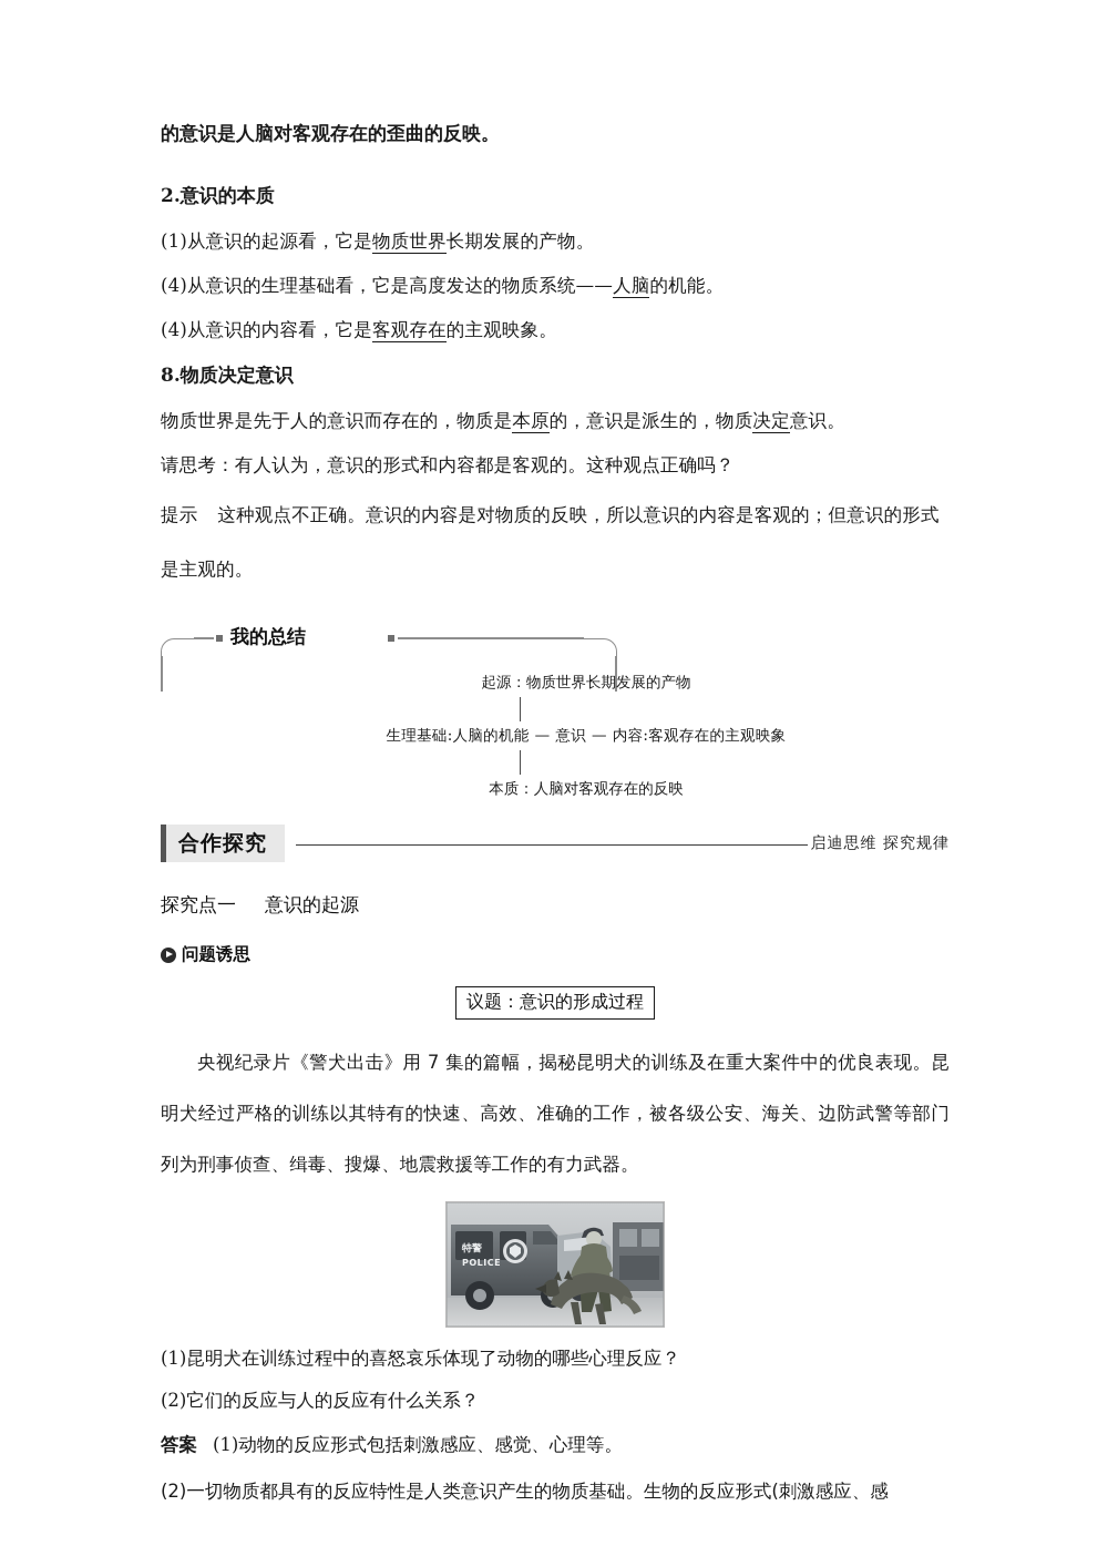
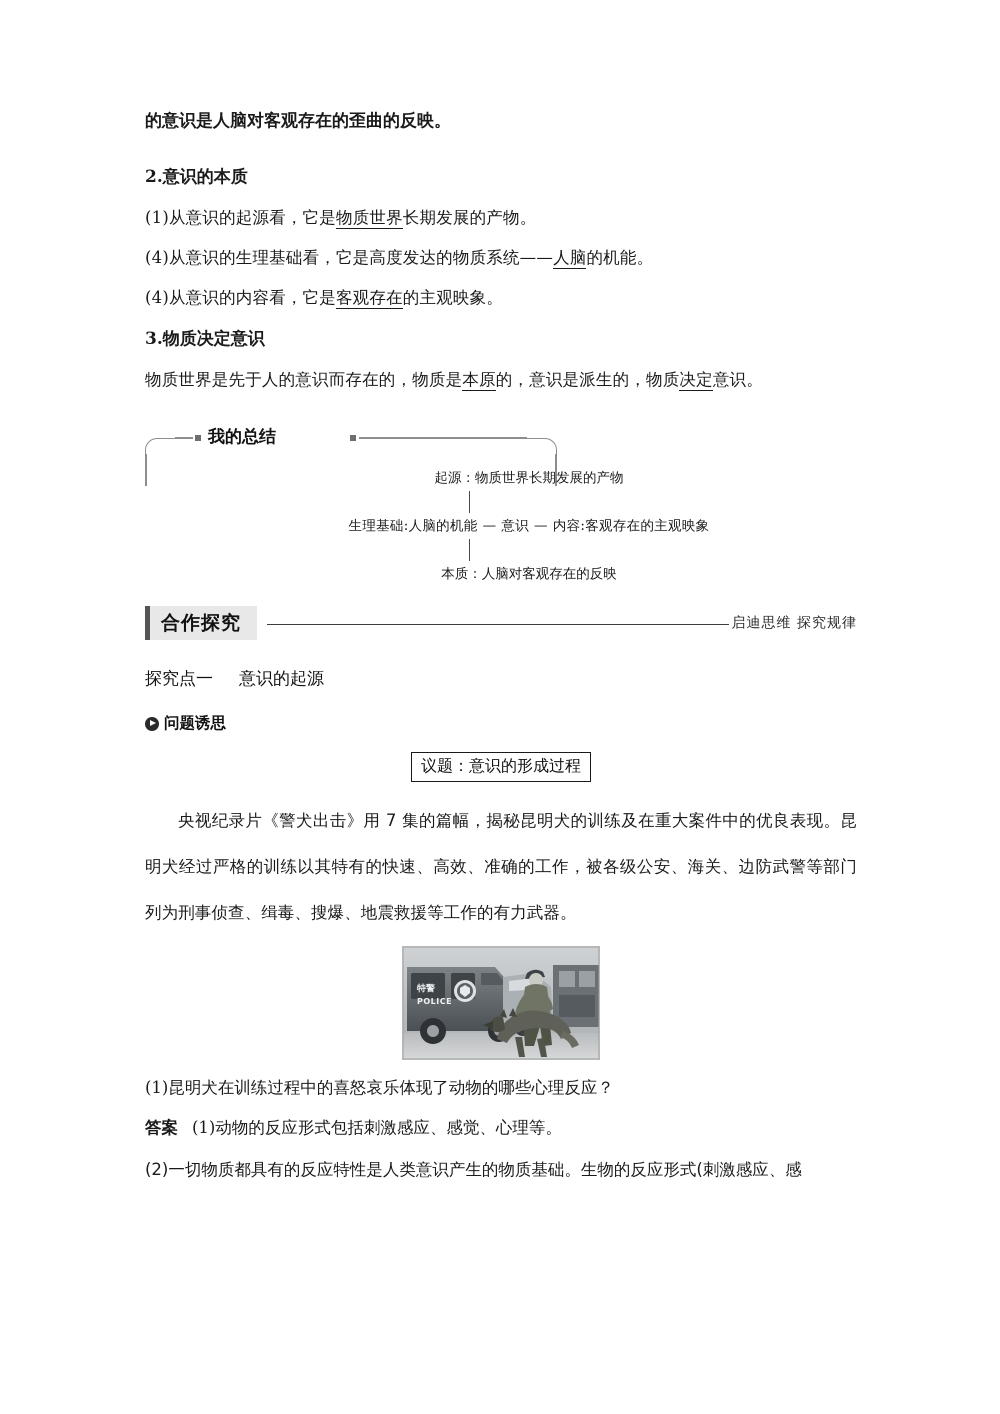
  的意识是人脑对客观存在的歪曲的反映。
  2.意识的本质
  (1)从意识的起源看，它是物质世界长期发展的产物。
  (4)从意识的生理基础看，它是高度发达的物质系统——人脑的机能。
  (4)从意识的内容看，它是客观存在的主观映象。
- 8.物质决定意识
+ 3.物质决定意识
  物质世界是先于人的意识而存在的，物质是本原的，意识是派生的，物质决定意识。
- 请思考：有人认为，意识的形式和内容都是客观的。这种观点正确吗？
- 提示 这种观点不正确。意识的内容是对物质的反映，所以意识的内容是客观的；但意识的形式是主观的。
  我的总结
  起源：物质世界长期发展的产物
  生理基础:人脑的机能 — 意识 — 内容:客观存在的主观映象
  本质：人脑对客观存在的反映
  合作探究
  启迪思维 探究规律
  探究点一 意识的起源
  问题诱思
  议题：意识的形成过程
  央视纪录片《警犬出击》用 7 集的篇幅，揭秘昆明犬的训练及在重大案件中的优良表现。昆明犬经过严格的训练以其特有的快速、高效、准确的工作，被各级公安、海关、边防武警等部门列为刑事侦查、缉毒、搜爆、地震救援等工作的有力武器。
  特警
  POLICE
  (1)昆明犬在训练过程中的喜怒哀乐体现了动物的哪些心理反应？
- (2)它们的反应与人的反应有什么关系？
  答案 (1)动物的反应形式包括刺激感应、感觉、心理等。
  (2)一切物质都具有的反应特性是人类意识产生的物质基础。生物的反应形式(刺激感应、感
